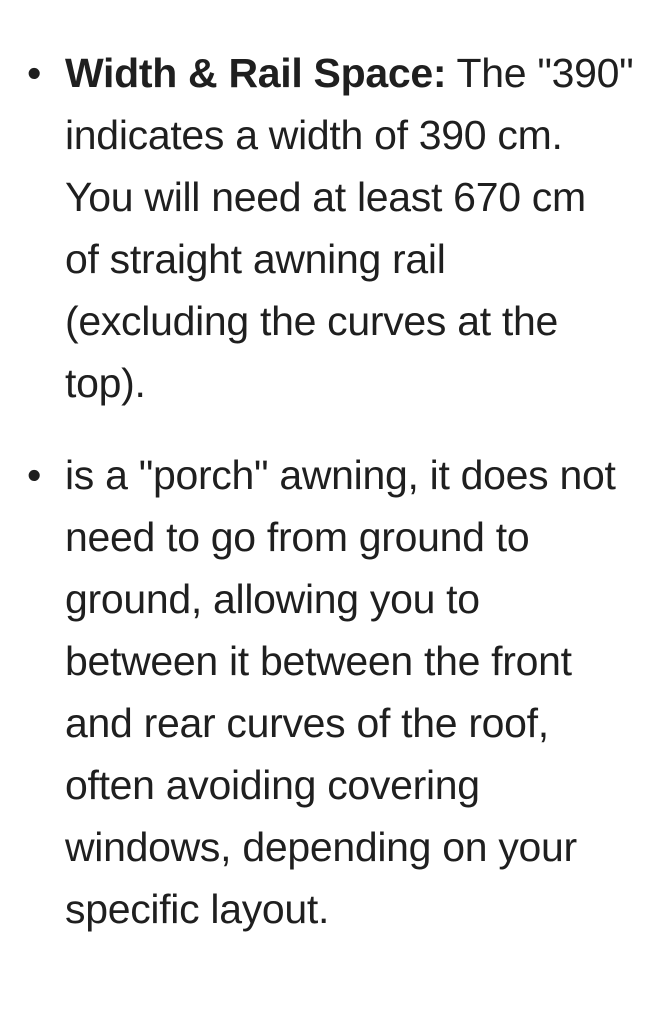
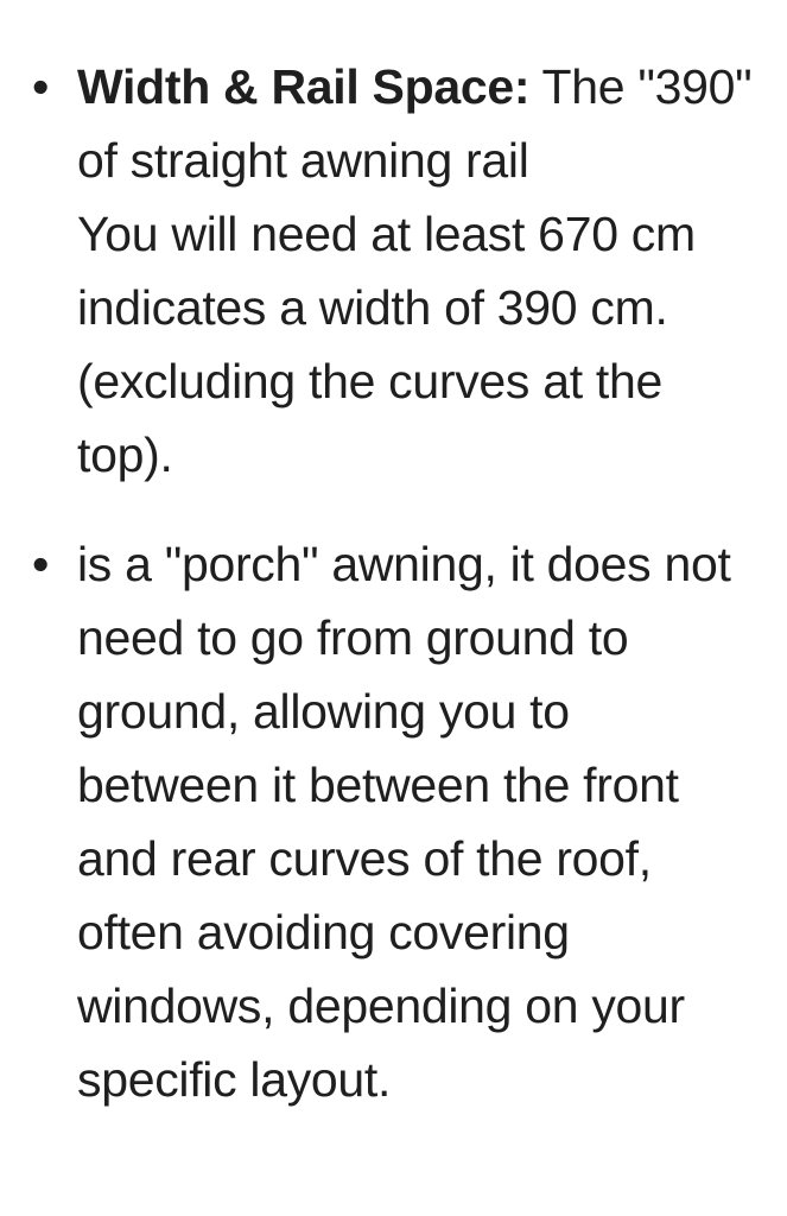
  •
  Width & Rail Space: The "390"
- indicates a width of 390 cm.
+ of straight awning rail
  You will need at least 670 cm
- of straight awning rail
+ indicates a width of 390 cm.
  (excluding the curves at the
  top).
  •
  is a "porch" awning, it does not
  need to go from ground to
  ground, allowing you to
  between it between the front
  and rear curves of the roof,
  often avoiding covering
  windows, depending on your
  specific layout.
